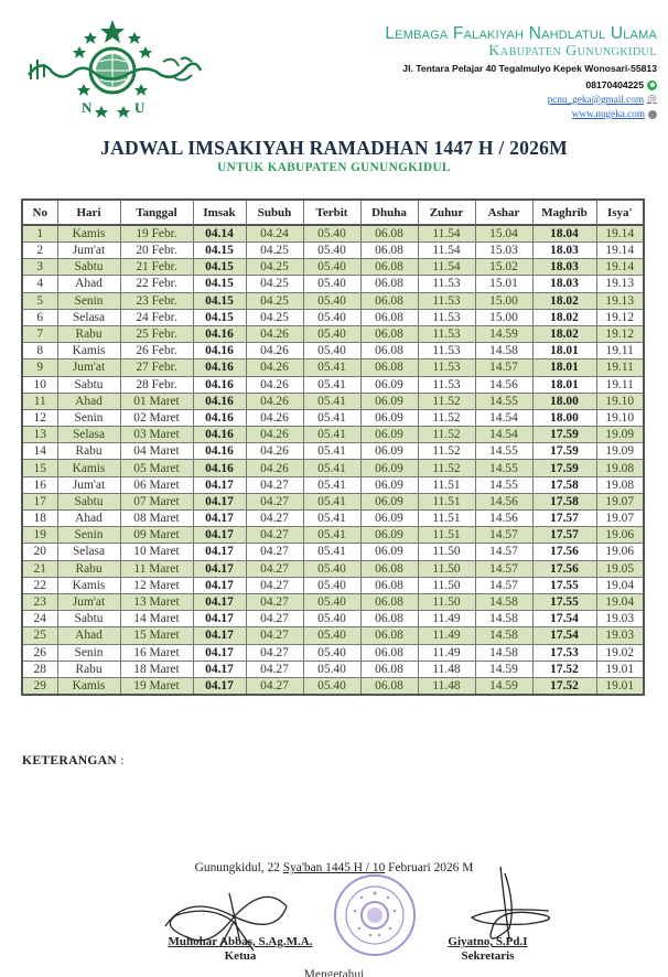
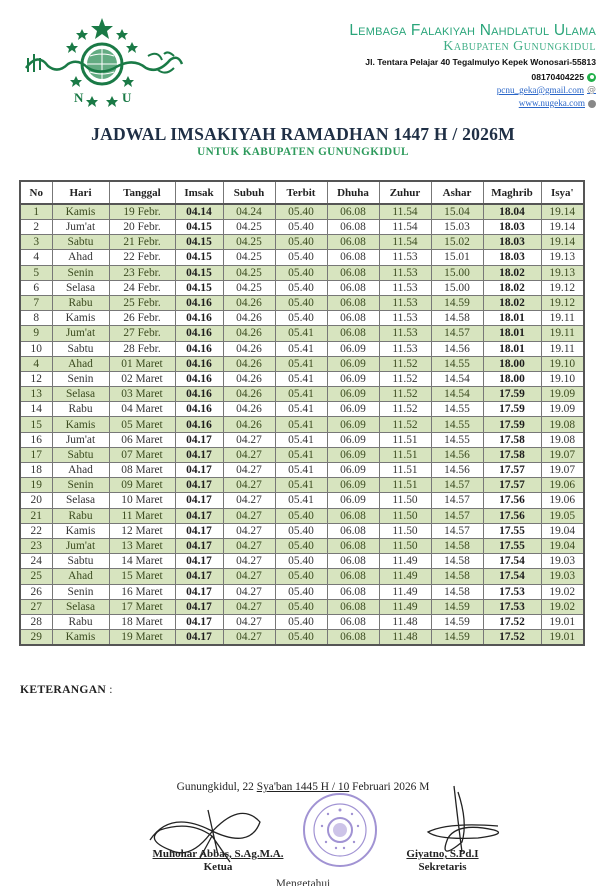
  N
  U
  Lembaga Falakiyah Nahdlatul Ulama
  Kabupaten Gunungkidul
  Jl. Tentara Pelajar 40 Tegalmulyo Kepek Wonosari-55813
  08170404225
  pcnu_geka@gmail.com
  @
  www.nugeka.com
  JADWAL IMSAKIYAH RAMADHAN 1447 H / 2026M
  UNTUK KABUPATEN GUNUNGKIDUL
  No	Hari	Tanggal	Imsak	Subuh	Terbit	Dhuha	Zuhur	Ashar	Maghrib	Isya'
  1	Kamis	19 Febr.	04.14	04.24	05.40	06.08	11.54	15.04	18.04	19.14
  2	Jum'at	20 Febr.	04.15	04.25	05.40	06.08	11.54	15.03	18.03	19.14
  3	Sabtu	21 Febr.	04.15	04.25	05.40	06.08	11.54	15.02	18.03	19.14
  4	Ahad	22 Febr.	04.15	04.25	05.40	06.08	11.53	15.01	18.03	19.13
  5	Senin	23 Febr.	04.15	04.25	05.40	06.08	11.53	15.00	18.02	19.13
  6	Selasa	24 Febr.	04.15	04.25	05.40	06.08	11.53	15.00	18.02	19.12
  7	Rabu	25 Febr.	04.16	04.26	05.40	06.08	11.53	14.59	18.02	19.12
  8	Kamis	26 Febr.	04.16	04.26	05.40	06.08	11.53	14.58	18.01	19.11
  9	Jum'at	27 Febr.	04.16	04.26	05.41	06.08	11.53	14.57	18.01	19.11
  10	Sabtu	28 Febr.	04.16	04.26	05.41	06.09	11.53	14.56	18.01	19.11
- 11	Ahad	01 Maret	04.16	04.26	05.41	06.09	11.52	14.55	18.00	19.10
+ 4	Ahad	01 Maret	04.16	04.26	05.41	06.09	11.52	14.55	18.00	19.10
  12	Senin	02 Maret	04.16	04.26	05.41	06.09	11.52	14.54	18.00	19.10
  13	Selasa	03 Maret	04.16	04.26	05.41	06.09	11.52	14.54	17.59	19.09
  14	Rabu	04 Maret	04.16	04.26	05.41	06.09	11.52	14.55	17.59	19.09
  15	Kamis	05 Maret	04.16	04.26	05.41	06.09	11.52	14.55	17.59	19.08
  16	Jum'at	06 Maret	04.17	04.27	05.41	06.09	11.51	14.55	17.58	19.08
  17	Sabtu	07 Maret	04.17	04.27	05.41	06.09	11.51	14.56	17.58	19.07
  18	Ahad	08 Maret	04.17	04.27	05.41	06.09	11.51	14.56	17.57	19.07
  19	Senin	09 Maret	04.17	04.27	05.41	06.09	11.51	14.57	17.57	19.06
  20	Selasa	10 Maret	04.17	04.27	05.41	06.09	11.50	14.57	17.56	19.06
  21	Rabu	11 Maret	04.17	04.27	05.40	06.08	11.50	14.57	17.56	19.05
  22	Kamis	12 Maret	04.17	04.27	05.40	06.08	11.50	14.57	17.55	19.04
  23	Jum'at	13 Maret	04.17	04.27	05.40	06.08	11.50	14.58	17.55	19.04
  24	Sabtu	14 Maret	04.17	04.27	05.40	06.08	11.49	14.58	17.54	19.03
  25	Ahad	15 Maret	04.17	04.27	05.40	06.08	11.49	14.58	17.54	19.03
  26	Senin	16 Maret	04.17	04.27	05.40	06.08	11.49	14.58	17.53	19.02
+ 27	Selasa	17 Maret	04.17	04.27	05.40	06.08	11.49	14.59	17.53	19.02
  28	Rabu	18 Maret	04.17	04.27	05.40	06.08	11.48	14.59	17.52	19.01
  29	Kamis	19 Maret	04.17	04.27	05.40	06.08	11.48	14.59	17.52	19.01
  KETERANGAN :
  Gunungkidul, 22 Sya'ban 1445 H / 10 Februari 2026 M
  Muhohar Abbas, S.Ag.M.A.
  Ketua
  Giyatno, S.Pd.I
  Sekretaris
  Mengetahui
